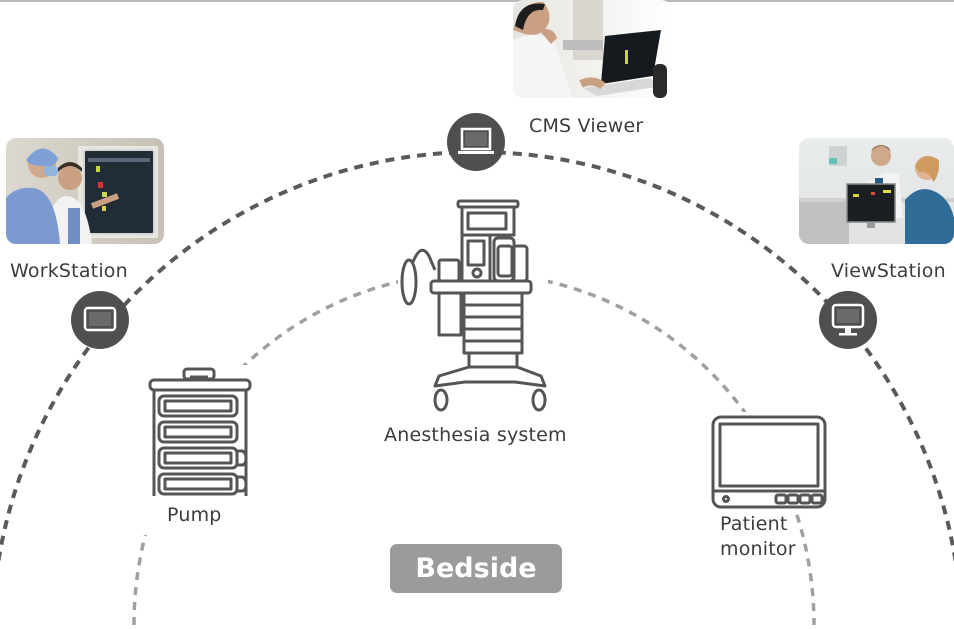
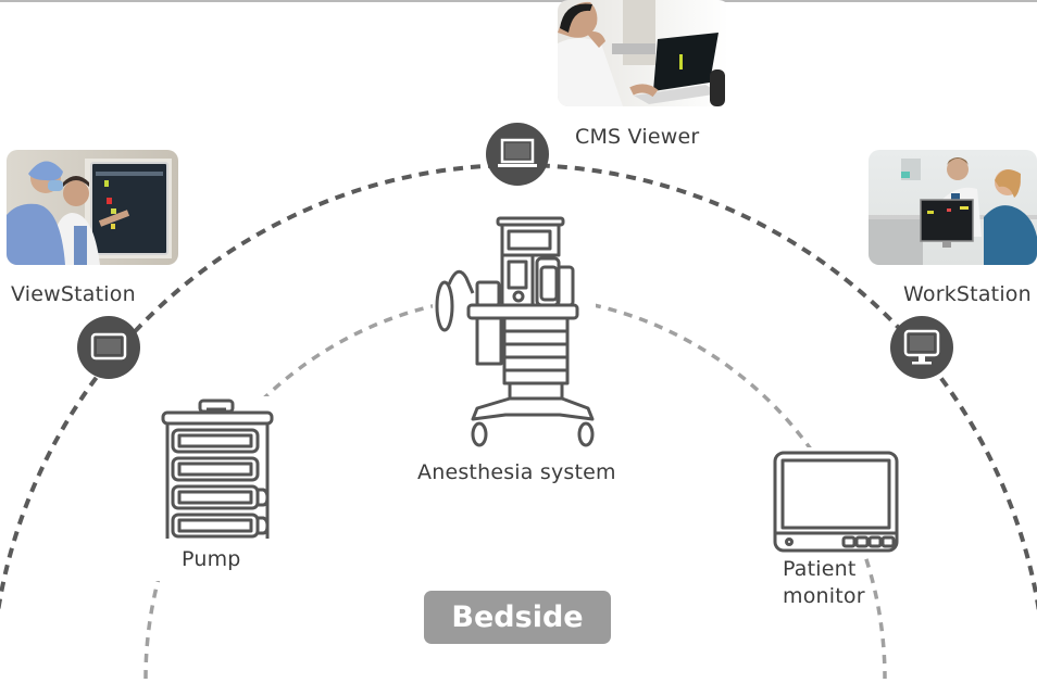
- WorkStation
+ ViewStation
  CMS Viewer
- ViewStation
+ WorkStation
  Anesthesia system
  Pump
  Patient
  monitor
  Bedside
